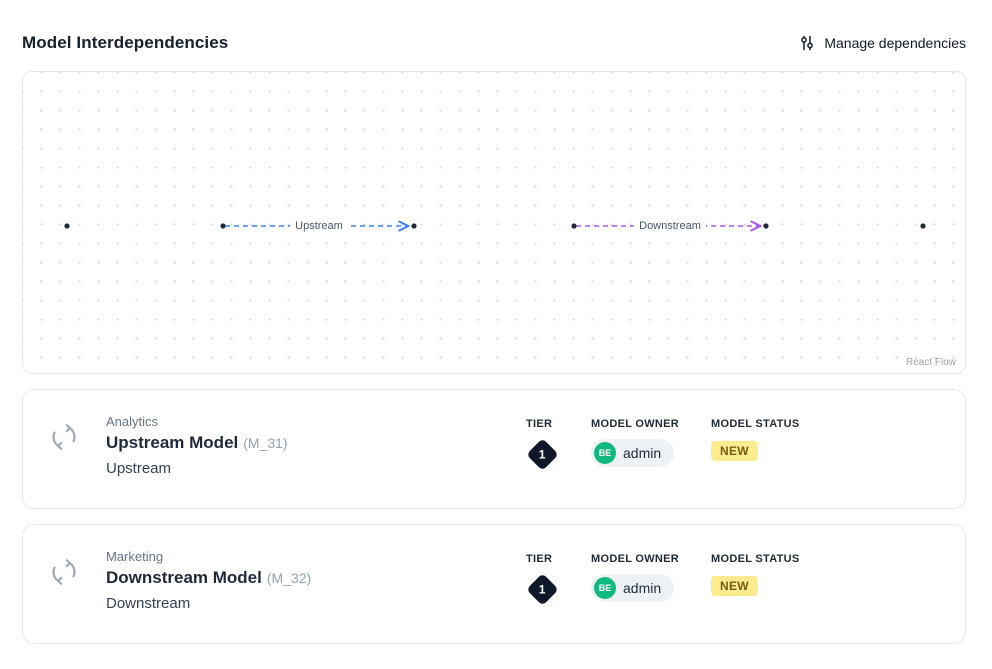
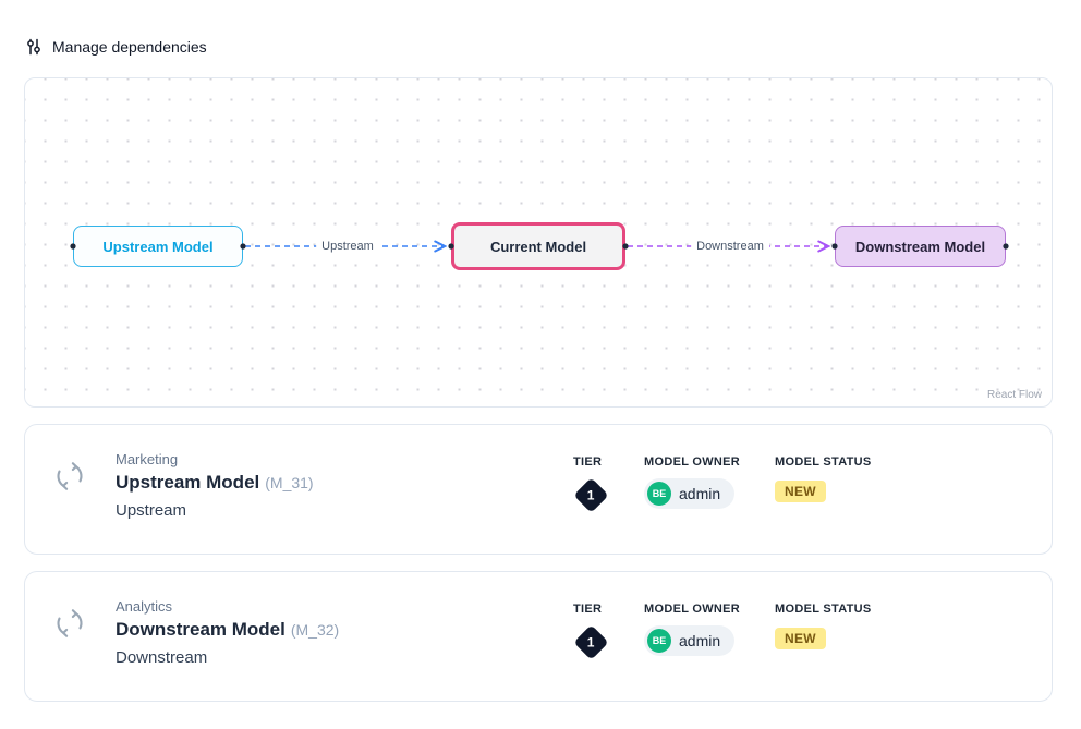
- Model Interdependencies
  Manage dependencies
+ Upstream Model
+ Current Model
+ Downstream Model
  Upstream
  Downstream
  React Flow
- Analytics
+ Marketing
  Upstream Model (M_31)
  Upstream
  TIER
  MODEL OWNER
  BE
  admin
  MODEL STATUS
  NEW
- Marketing
+ Analytics
  Downstream Model (M_32)
  Downstream
  TIER
  MODEL OWNER
  BE
  admin
  MODEL STATUS
  NEW
